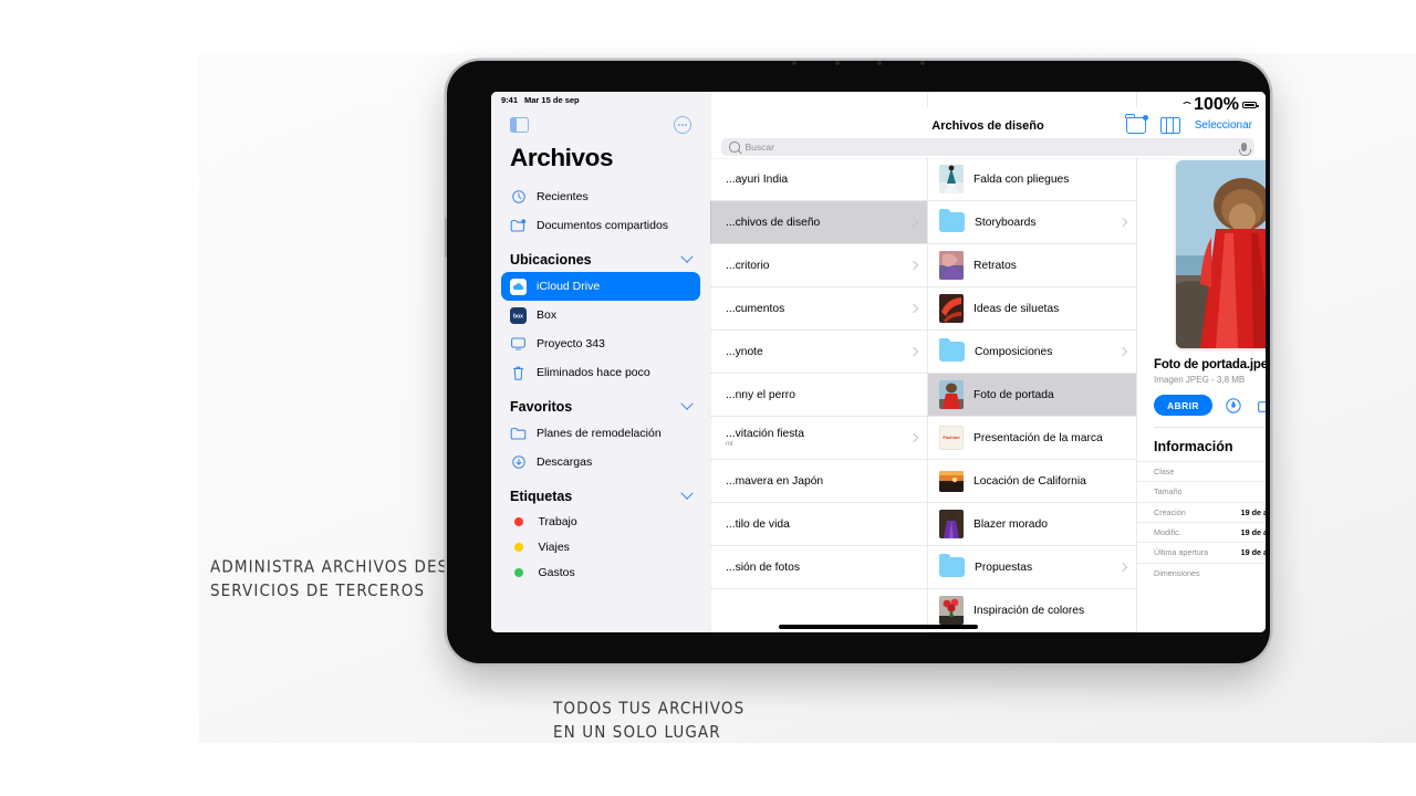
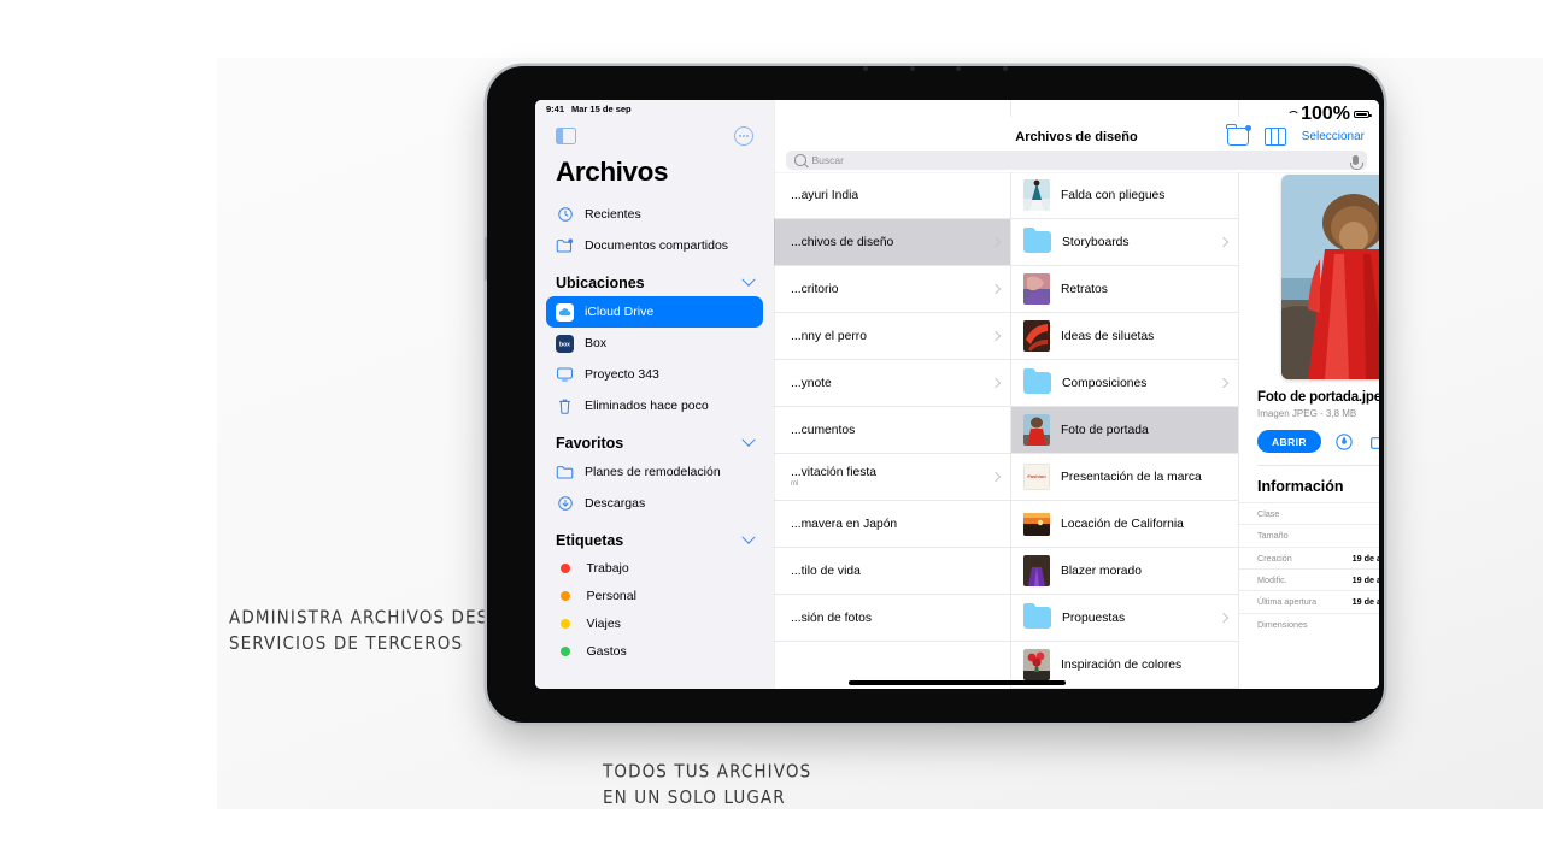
  ADMINISTRA ARCHIVOS DES
  SERVICIOS DE TERCEROS
  TODOS TUS ARCHIVOS
  EN UN SOLO LUGAR
  9:41
  Mar 15 de sep
  Archivos
  Recientes
  Documentos compartidos
  Ubicaciones
  iCloud Drive
  Box
  Proyecto 343
  Eliminados hace poco
  Favoritos
  Planes de remodelación
  Descargas
  Etiquetas
  Trabajo
+ Personal
  Viajes
  Gastos
  ...ayuri India
  ...chivos de diseño
  ...critorio
- ...cumentos
+ ...nny el perro
  ...ynote
- ...nny el perro
+ ...cumentos
  ...vitación fiesta
  ...mavera en Japón
  ...tilo de vida
  ...sión de fotos
  Falda con pliegues
  Storyboards
  Retratos
  Ideas de siluetas
  Composiciones
  Foto de portada
  Presentación de la marca
  Locación de California
  Blazer morado
  Propuestas
  Inspiración de colores
  Foto de portada.jpe
  Imagen JPEG - 3,8 MB
  ABRIR
  Información
  Clase
  Tamaño
  Creación
  Modific.
  Última apertura
  Dimensiones
  100%
  Archivos de diseño
  Seleccionar
  Buscar
